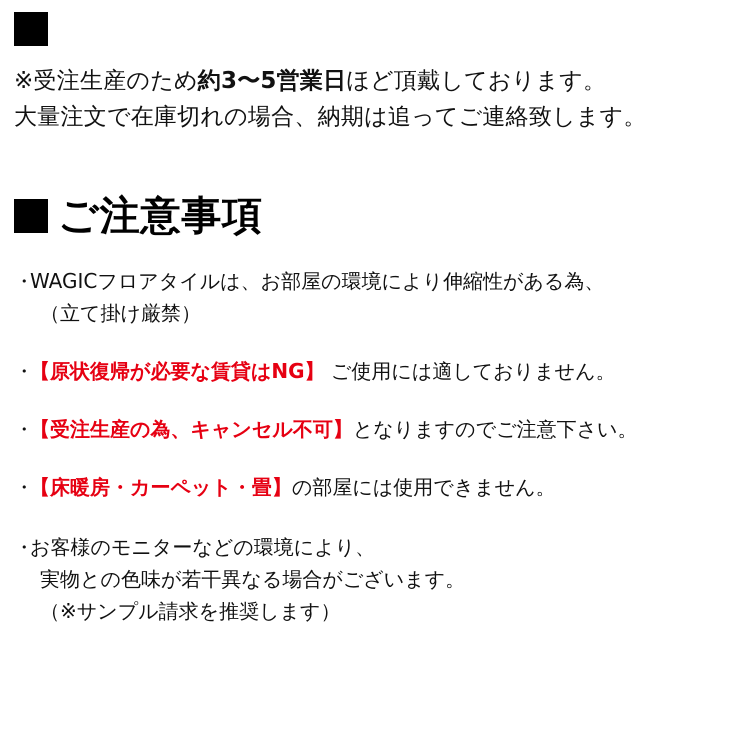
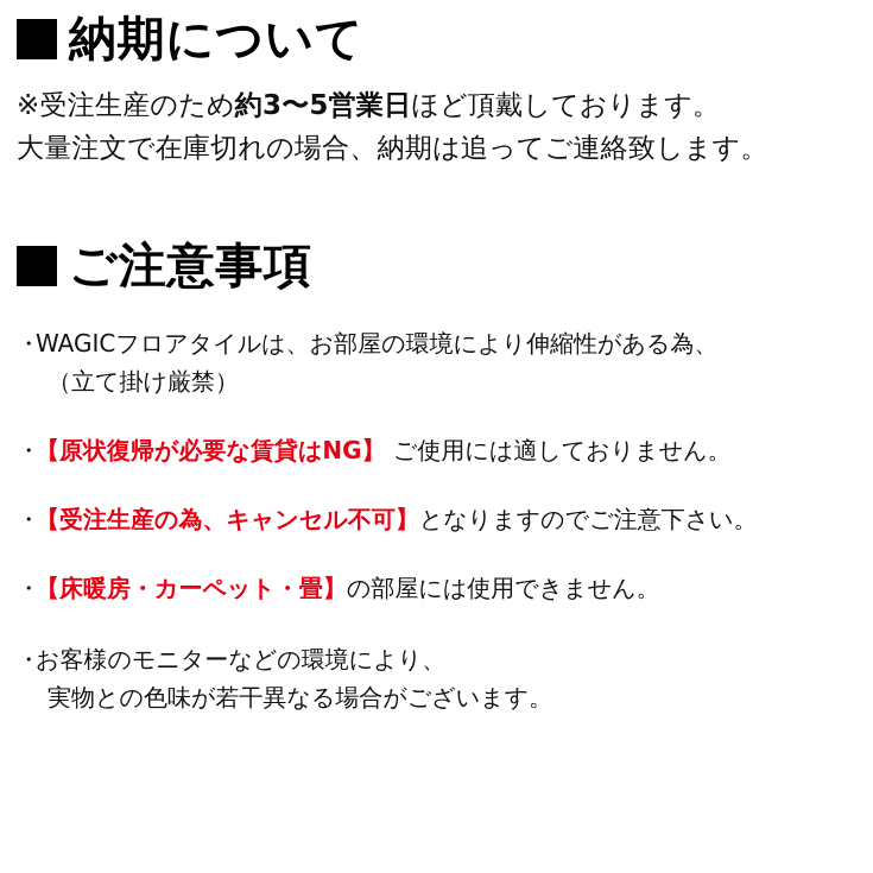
+ 納期について
  ※受注生産のため約3〜5営業日ほど頂戴しております。
  大量注文で在庫切れの場合、納期は追ってご連絡致します。
  ご注意事項
  ・
  WAGICフロアタイルは、お部屋の環境により伸縮性がある為、
  （立て掛け厳禁）
  ・
  【原状復帰が必要な賃貸はNG】 ご使用には適しておりません。
  ・
  【受注生産の為、キャンセル不可】となりますのでご注意下さい。
  ・
  【床暖房・カーペット・畳】の部屋には使用できません。
  ・
  お客様のモニターなどの環境により、
  実物との色味が若干異なる場合がございます。
- （※サンプル請求を推奨します）
